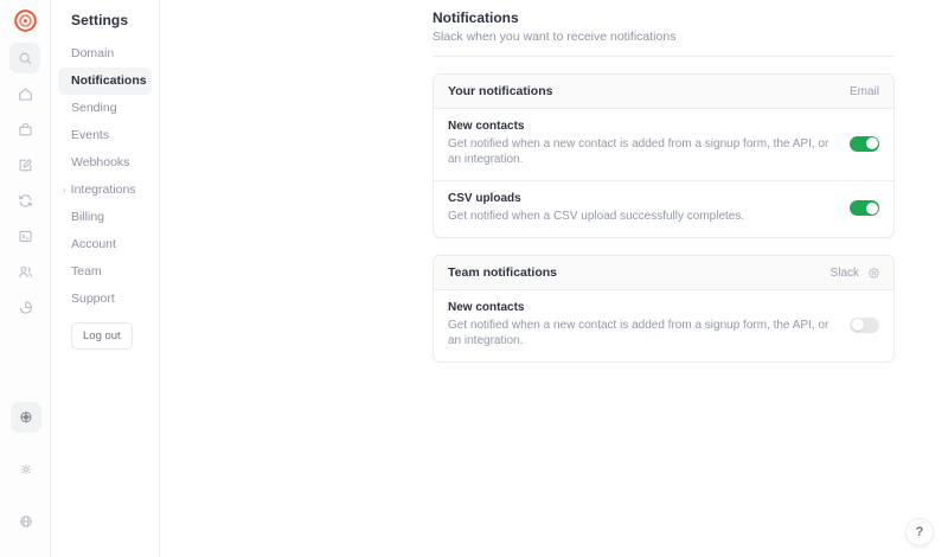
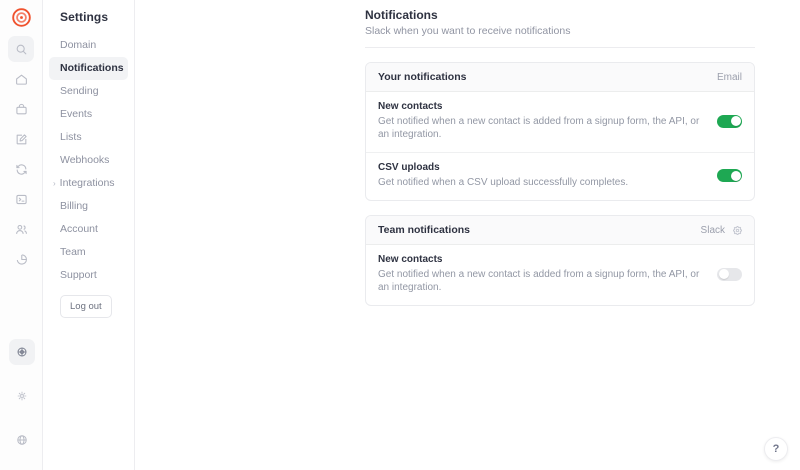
  Settings
  Domain
  Notifications
  Sending
  Events
+ Lists
  Webhooks
  ›
  Integrations
  Billing
  Account
  Team
  Support
  Log out
  Notifications
  Slack when you want to receive notifications
  Your notifications
  Email
  New contacts
  Get notified when a new contact is added from a signup form, the API, or an integration.
  CSV uploads
  Get notified when a CSV upload successfully completes.
  Team notifications
  Slack
  New contacts
  Get notified when a new contact is added from a signup form, the API, or an integration.
  ?
